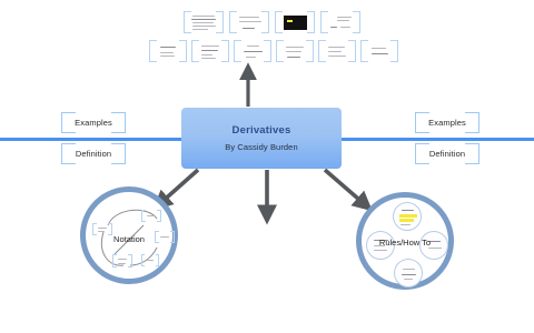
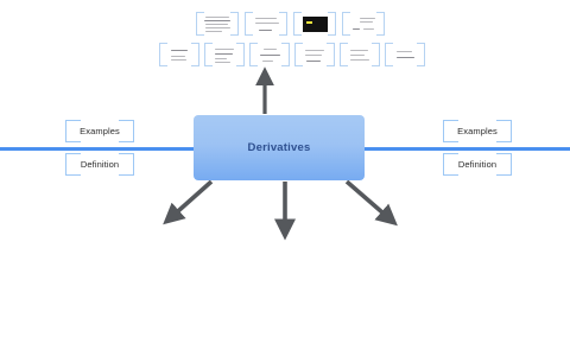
  Examples
  Definition
  Examples
  Definition
  Derivatives
- By Cassidy Burden
- Notation
- Rules/How To
